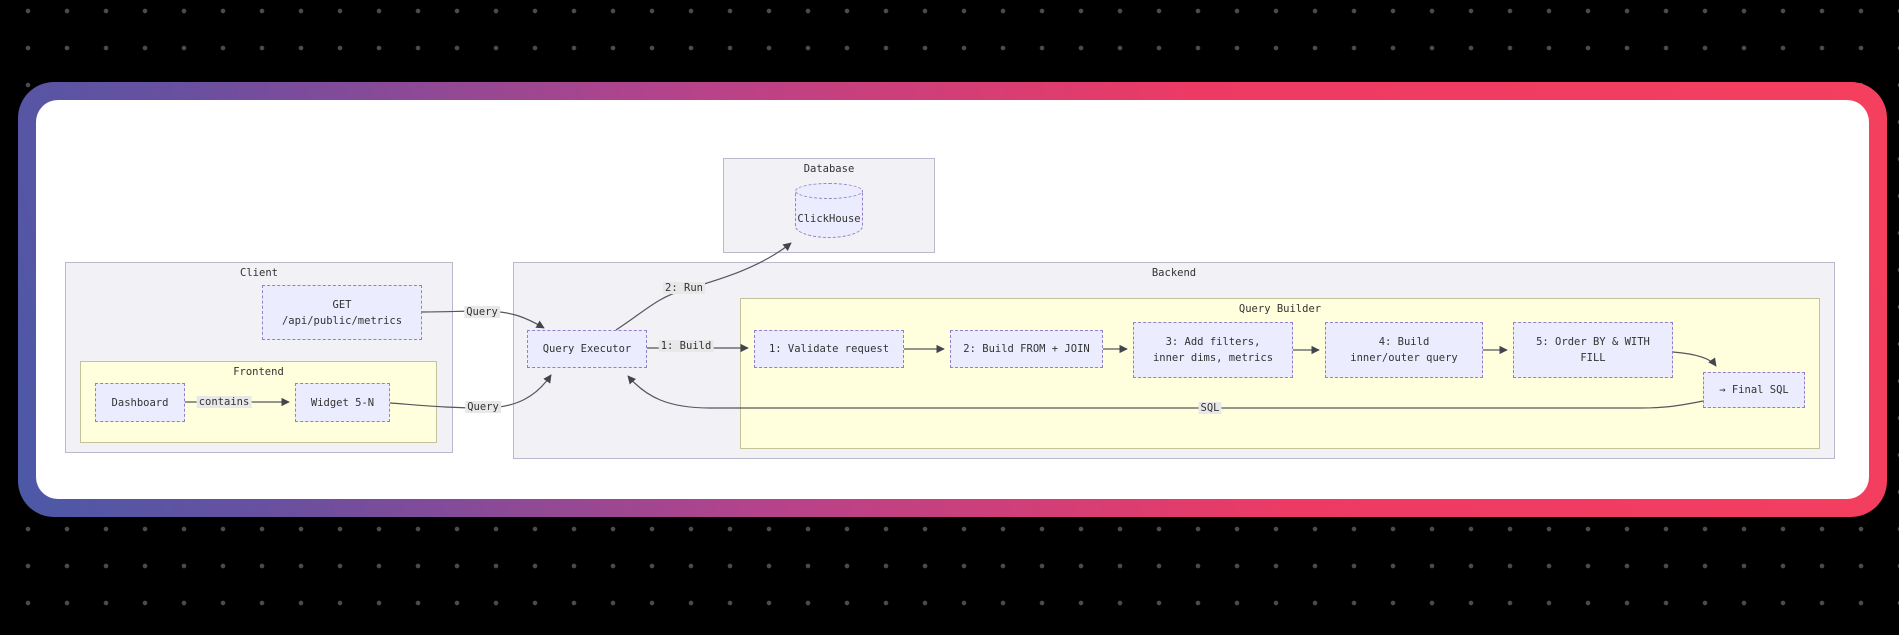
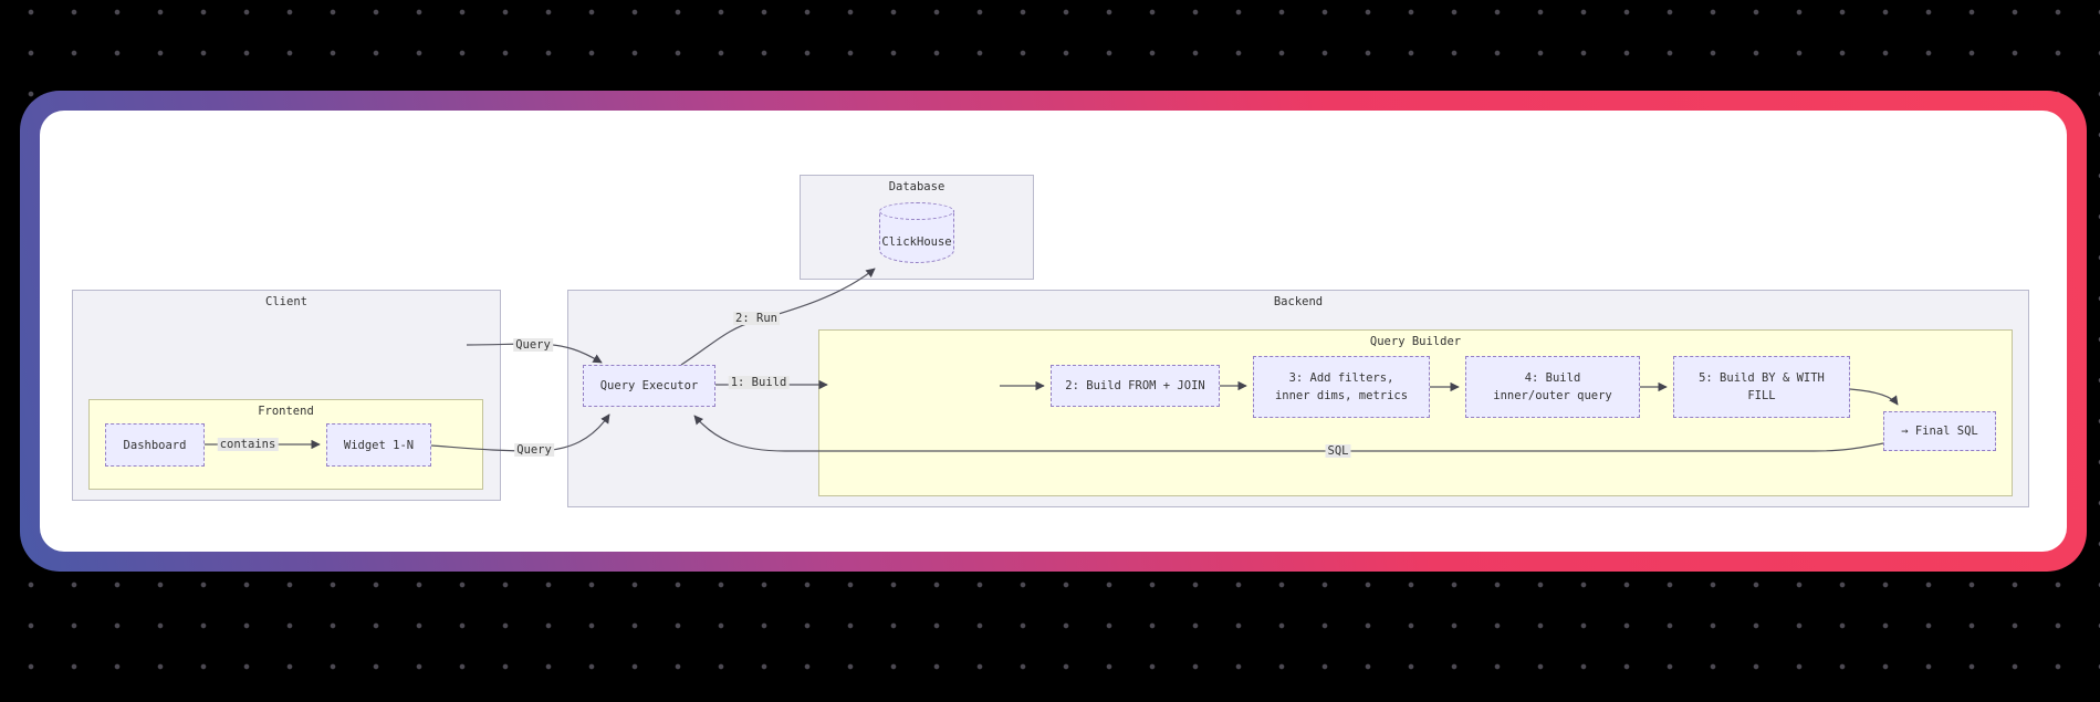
  Database
  Client
  Backend
  Frontend
  Query Builder
  ClickHouse
- GET
- /api/public/metrics
  Dashboard
- Widget 5-N
+ Widget 1-N
  Query Executor
- 1: Validate request
  2: Build FROM + JOIN
  3: Add filters,
  inner dims, metrics
  4: Build
  inner/outer query
- 5: Order BY & WITH
+ 5: Build BY & WITH
  FILL
  → Final SQL
  Query
  Query
  contains
  2: Run
  1: Build
  SQL
